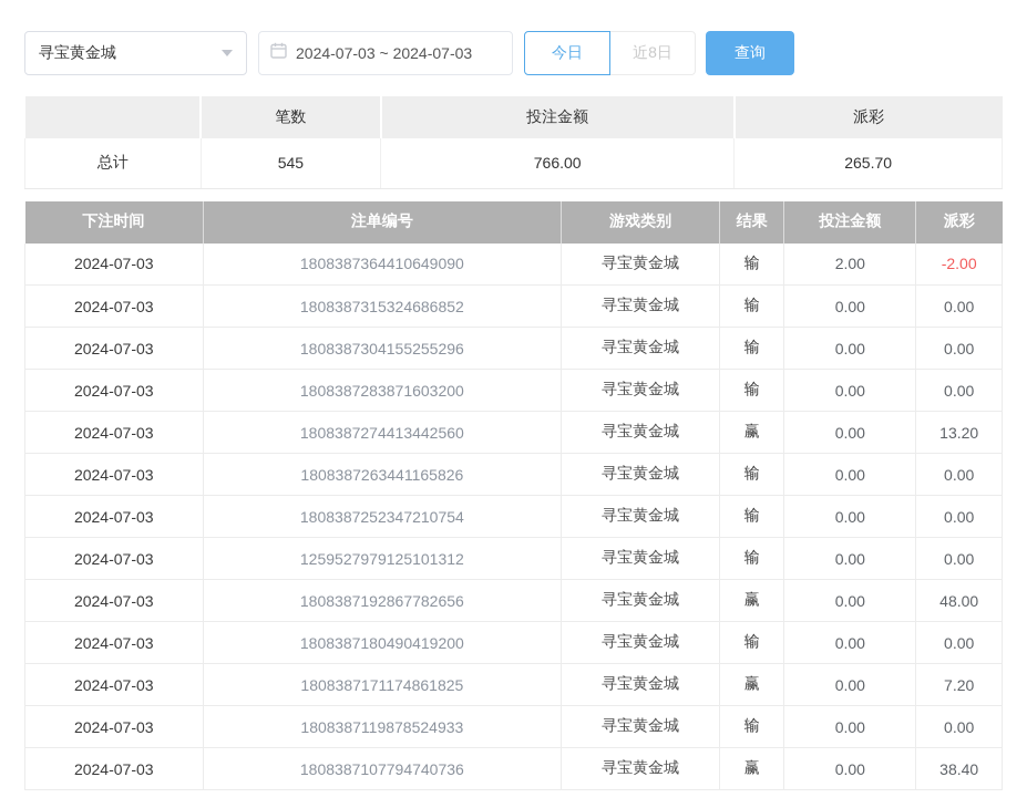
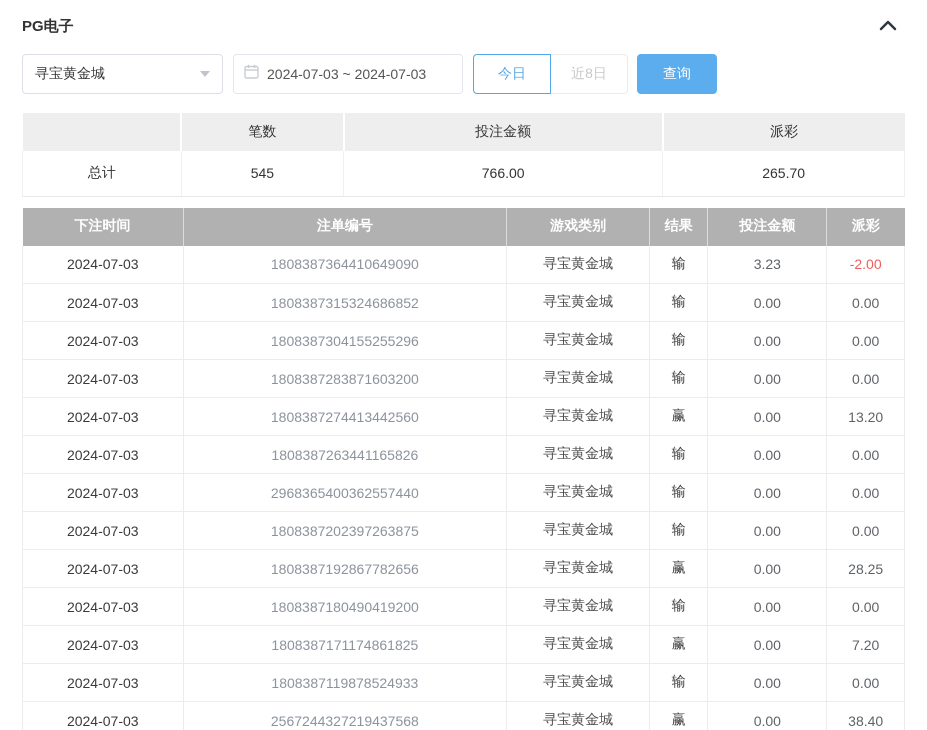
+ PG电子
  寻宝黄金城
  2024-07-03 ~ 2024-07-03
  今日
  近8日
  查询
  	笔数	投注金额	派彩
  总计	545	766.00	265.70
  下注时间	注单编号	游戏类别	结果	投注金额	派彩
- 2024-07-03	1808387364410649090	寻宝黄金城	输	2.00	-2.00
+ 2024-07-03	1808387364410649090	寻宝黄金城	输	3.23	-2.00
  2024-07-03	1808387315324686852	寻宝黄金城	输	0.00	0.00
  2024-07-03	1808387304155255296	寻宝黄金城	输	0.00	0.00
  2024-07-03	1808387283871603200	寻宝黄金城	输	0.00	0.00
  2024-07-03	1808387274413442560	寻宝黄金城	赢	0.00	13.20
  2024-07-03	1808387263441165826	寻宝黄金城	输	0.00	0.00
- 2024-07-03	1808387252347210754	寻宝黄金城	输	0.00	0.00
+ 2024-07-03	2968365400362557440	寻宝黄金城	输	0.00	0.00
- 2024-07-03	1259527979125101312	寻宝黄金城	输	0.00	0.00
+ 2024-07-03	1808387202397263875	寻宝黄金城	输	0.00	0.00
- 2024-07-03	1808387192867782656	寻宝黄金城	赢	0.00	48.00
+ 2024-07-03	1808387192867782656	寻宝黄金城	赢	0.00	28.25
  2024-07-03	1808387180490419200	寻宝黄金城	输	0.00	0.00
  2024-07-03	1808387171174861825	寻宝黄金城	赢	0.00	7.20
  2024-07-03	1808387119878524933	寻宝黄金城	输	0.00	0.00
- 2024-07-03	1808387107794740736	寻宝黄金城	赢	0.00	38.40
+ 2024-07-03	2567244327219437568	寻宝黄金城	赢	0.00	38.40
